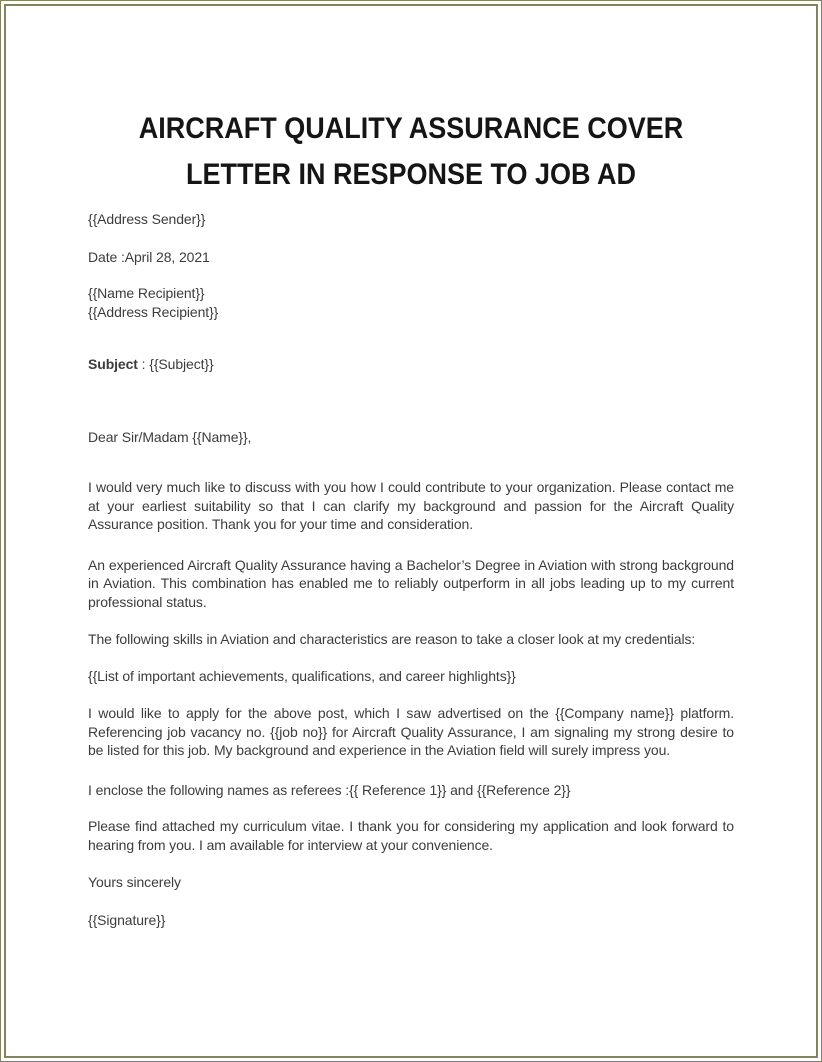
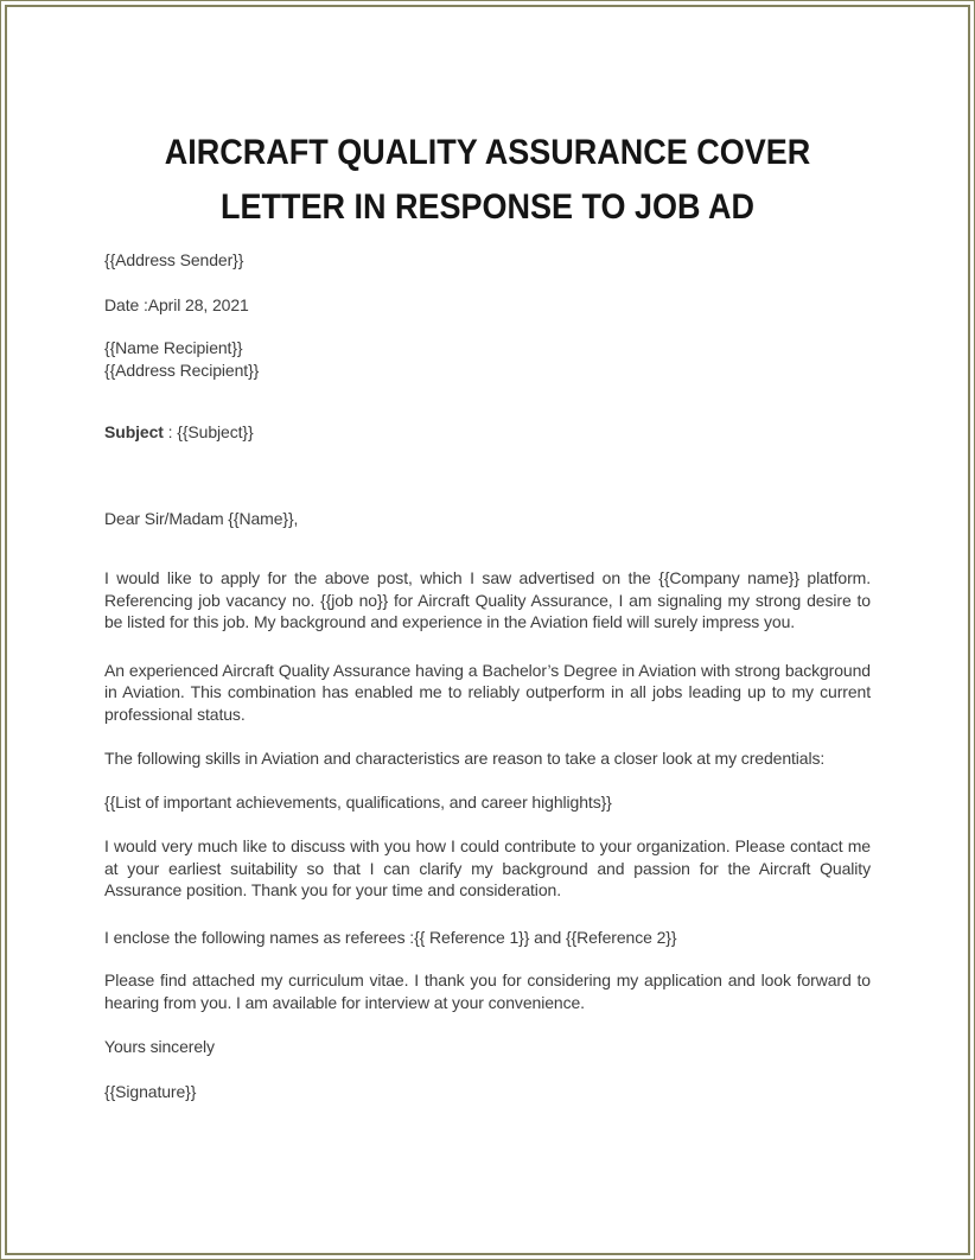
  AIRCRAFT QUALITY ASSURANCE COVER
  LETTER IN RESPONSE TO JOB AD
  {{Address Sender}}
  Date :April 28, 2021
  {{Name Recipient}}
  {{Address Recipient}}
  Subject : {{Subject}}
  Dear Sir/Madam {{Name}},
- I would very much like to discuss with you how I could contribute to your organization. Please contact me at your earliest suitability so that I can clarify my background and passion for the Aircraft Quality Assurance position. Thank you for your time and consideration.
+ I would like to apply for the above post, which I saw advertised on the {{Company name}} platform. Referencing job vacancy no. {{job no}} for Aircraft Quality Assurance, I am signaling my strong desire to be listed for this job. My background and experience in the Aviation field will surely impress you.
  An experienced Aircraft Quality Assurance having a Bachelor’s Degree in Aviation with strong background in Aviation. This combination has enabled me to reliably outperform in all jobs leading up to my current professional status.
  The following skills in Aviation and characteristics are reason to take a closer look at my credentials:
  {{List of important achievements, qualifications, and career highlights}}
- I would like to apply for the above post, which I saw advertised on the {{Company name}} platform. Referencing job vacancy no. {{job no}} for Aircraft Quality Assurance, I am signaling my strong desire to be listed for this job. My background and experience in the Aviation field will surely impress you.
+ I would very much like to discuss with you how I could contribute to your organization. Please contact me at your earliest suitability so that I can clarify my background and passion for the Aircraft Quality Assurance position. Thank you for your time and consideration.
  I enclose the following names as referees :{{ Reference 1}} and {{Reference 2}}
  Please find attached my curriculum vitae. I thank you for considering my application and look forward to hearing from you. I am available for interview at your convenience.
  Yours sincerely
  {{Signature}}
